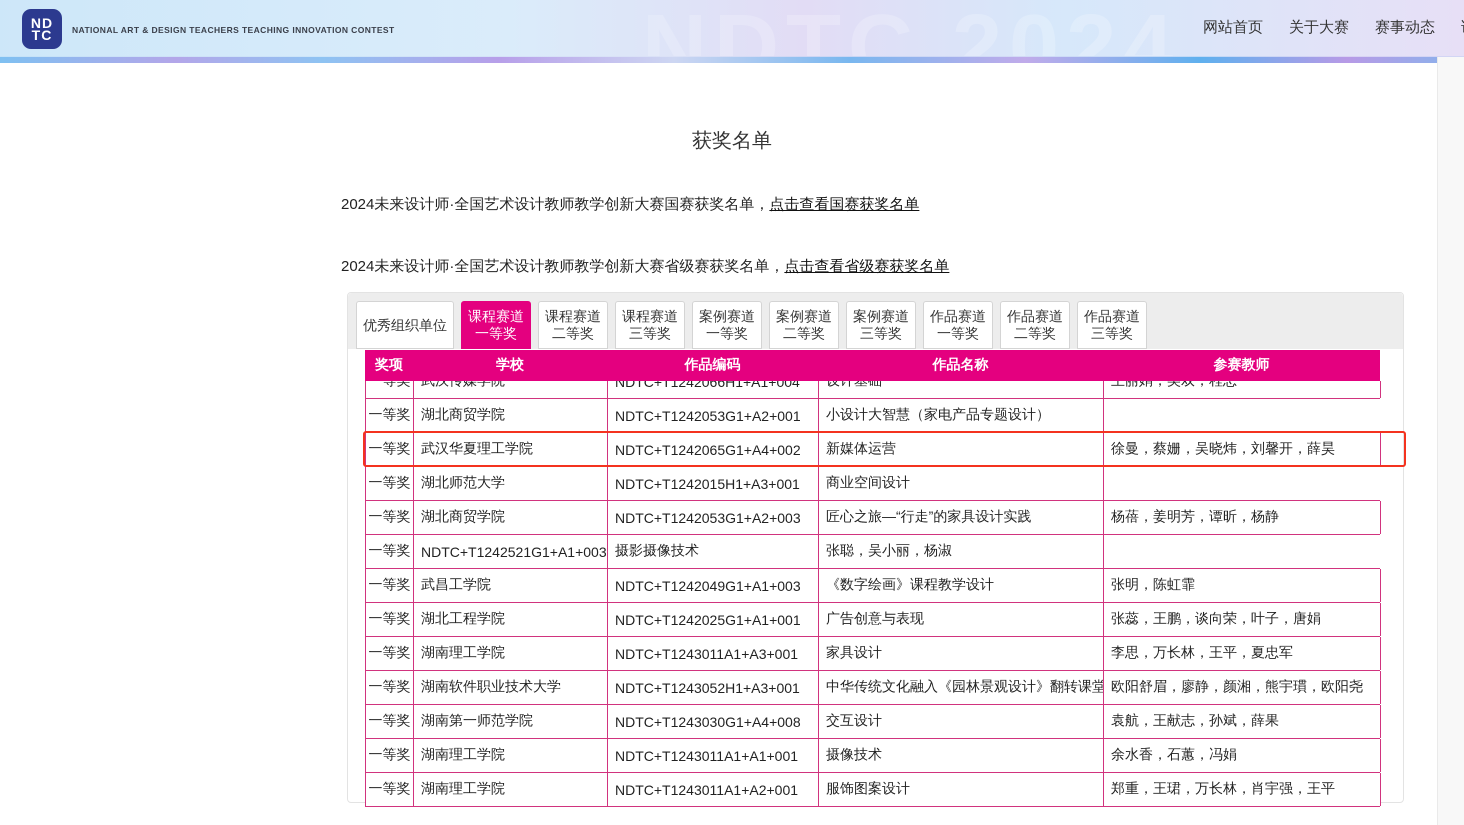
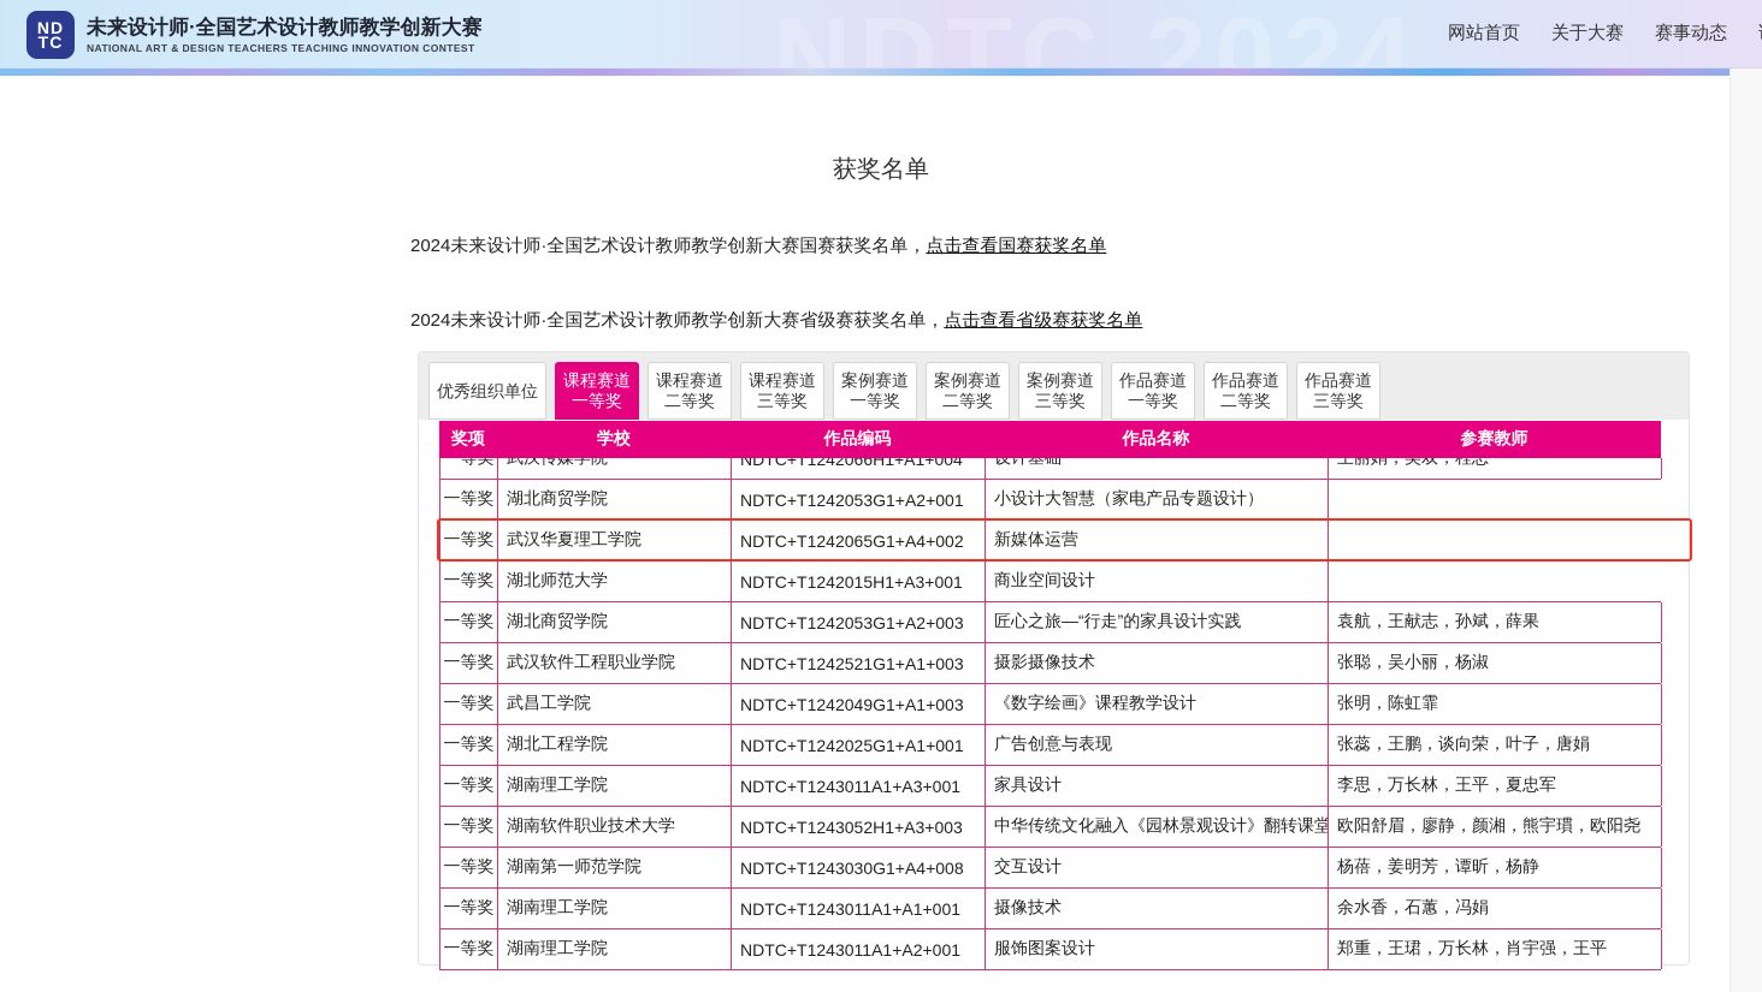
  ND
  TC
+ 未来设计师·全国艺术设计教师教学创新大赛
  NATIONAL ART & DESIGN TEACHERS TEACHING INNOVATION CONTEST
  网站首页
  关于大赛
  赛事动态
  获奖名单
  2024未来设计师·全国艺术设计教师教学创新大赛国赛获奖名单，点击查看国赛获奖名单
  2024未来设计师·全国艺术设计教师教学创新大赛省级赛获奖名单，点击查看省级赛获奖名单
  优秀组织单位
  课程赛道
  一等奖
  课程赛道
  二等奖
  课程赛道
  三等奖
  案例赛道
  一等奖
  案例赛道
  二等奖
  案例赛道
  三等奖
  作品赛道
  一等奖
  作品赛道
  二等奖
  作品赛道
  三等奖
  奖项
  学校
  作品编码
  作品名称
  参赛教师
  NDTC+T1242066H1+A1+004
  一等奖
  湖北商贸学院
  NDTC+T1242053G1+A2+001
  小设计大智慧（家电产品专题设计）
  一等奖
  武汉华夏理工学院
  NDTC+T1242065G1+A4+002
  新媒体运营
- 徐曼，蔡姗，吴晓炜，刘馨开，薛昊
  一等奖
  湖北师范大学
  NDTC+T1242015H1+A3+001
  商业空间设计
  一等奖
  湖北商贸学院
  NDTC+T1242053G1+A2+003
  匠心之旅—“行走”的家具设计实践
- 杨蓓，姜明芳，谭昕，杨静
+ 袁航，王献志，孙斌，薛果
  一等奖
+ 武汉软件工程职业学院
  NDTC+T1242521G1+A1+003
  摄影摄像技术
  张聪，吴小丽，杨淑
  一等奖
  武昌工学院
  NDTC+T1242049G1+A1+003
  《数字绘画》课程教学设计
  张明，陈虹霏
  一等奖
  湖北工程学院
  NDTC+T1242025G1+A1+001
  广告创意与表现
  张蕊，王鹏，谈向荣，叶子，唐娟
  一等奖
  湖南理工学院
  NDTC+T1243011A1+A3+001
  家具设计
  李思，万长林，王平，夏忠军
  一等奖
  湖南软件职业技术大学
- NDTC+T1243052H1+A3+001
+ NDTC+T1243052H1+A3+003
  中华传统文化融入《园林景观设计》翻转课堂
  欧阳舒眉，廖静，颜湘，熊宇瑻，欧阳尧
  一等奖
  湖南第一师范学院
  NDTC+T1243030G1+A4+008
  交互设计
- 袁航，王献志，孙斌，薛果
+ 杨蓓，姜明芳，谭昕，杨静
  一等奖
  湖南理工学院
  NDTC+T1243011A1+A1+001
  摄像技术
  余水香，石蕙，冯娟
  一等奖
  湖南理工学院
  NDTC+T1243011A1+A2+001
  服饰图案设计
  郑重，王珺，万长林，肖宇强，王平
